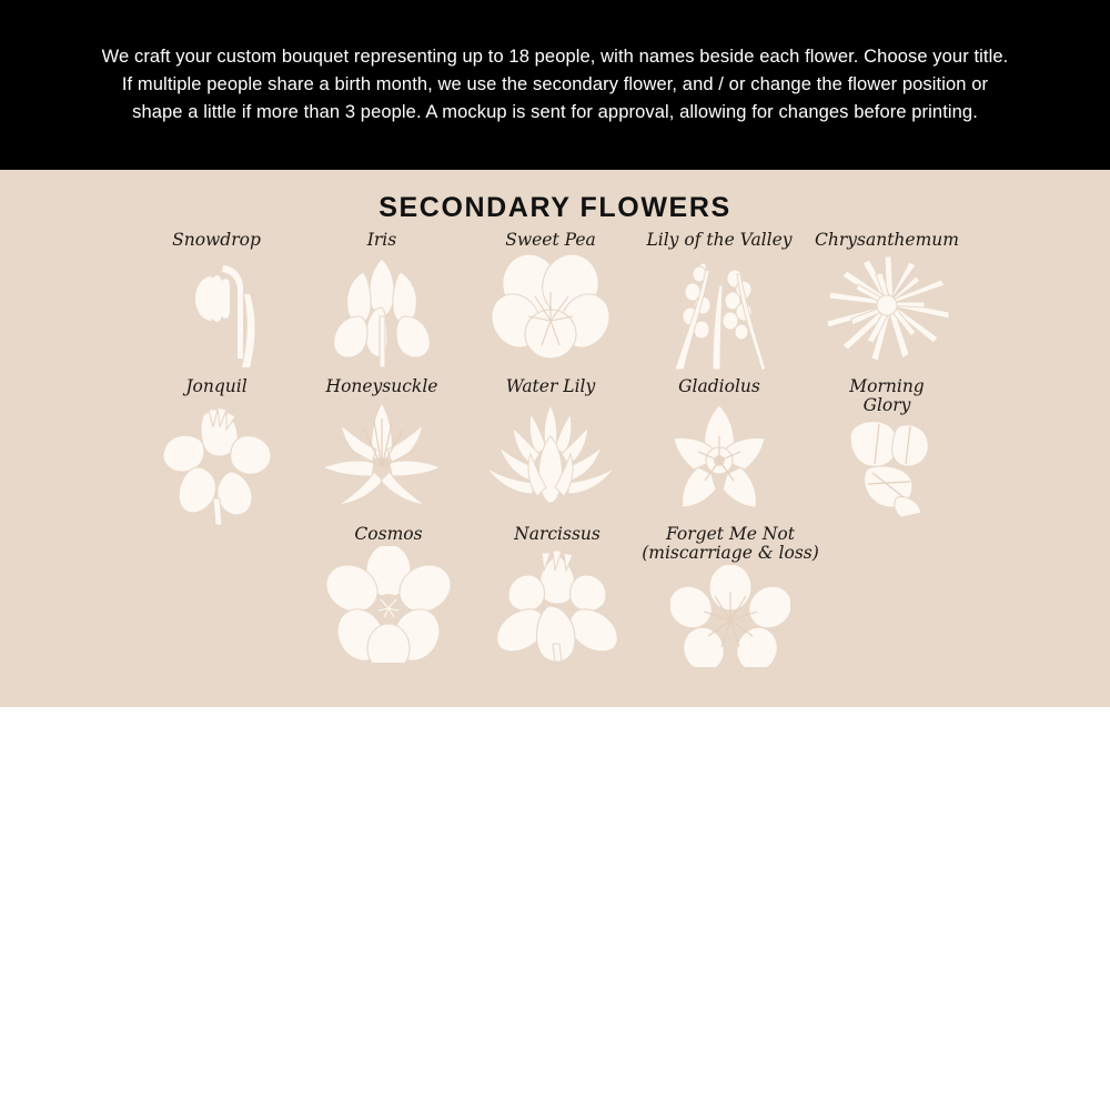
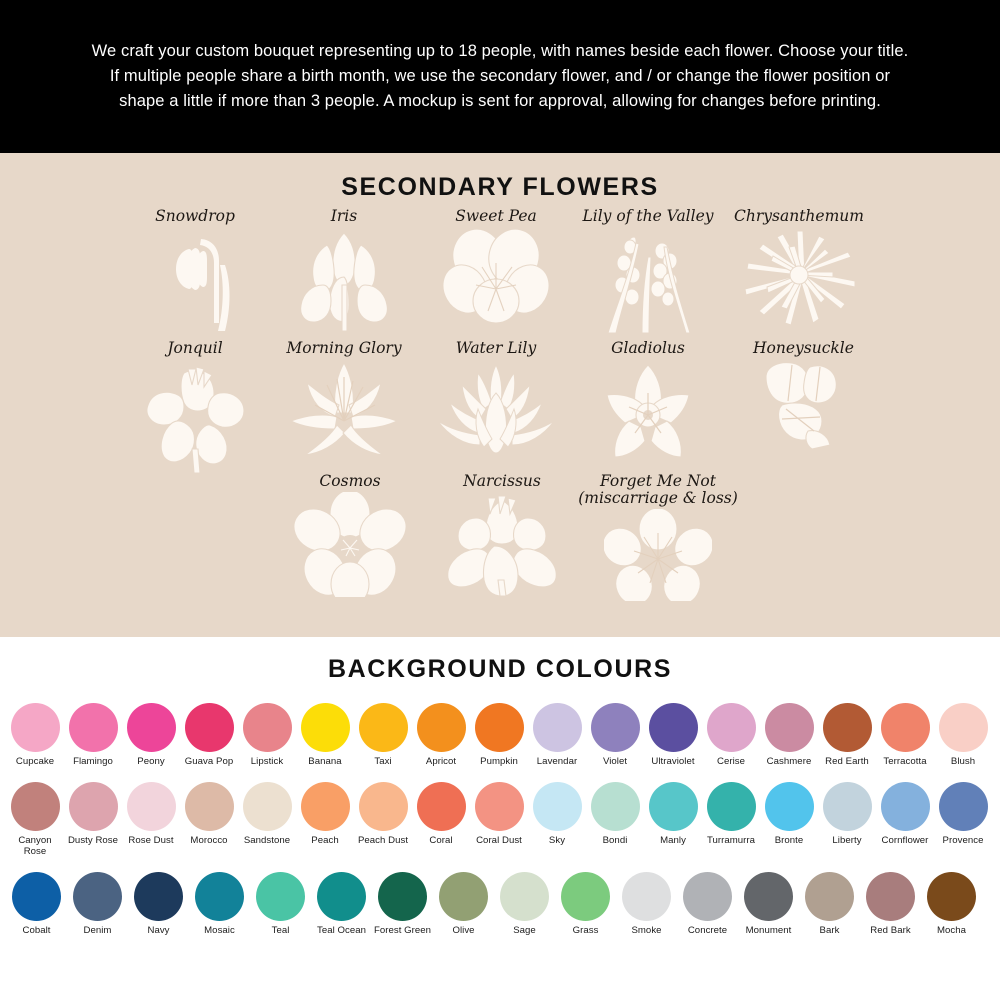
  We craft your custom bouquet representing up to 18 people, with names beside each flower. Choose your title. If multiple people share a birth month, we use the secondary flower, and / or change the flower position or shape a little if more than 3 people. A mockup is sent for approval, allowing for changes before printing.
  SECONDARY FLOWERS
  Snowdrop
  Iris
  Sweet Pea
  Lily of the Valley
  Chrysanthemum
  Jonquil
- Honeysuckle
+ Morning Glory
  Water Lily
  Gladiolus
- Morning Glory
+ Honeysuckle
  Cosmos
  Narcissus
  Forget Me Not
  (miscarriage & loss)
+ BACKGROUND COLOURS
+ Cupcake
+ Flamingo
+ Peony
+ Guava Pop
+ Lipstick
+ Banana
+ Taxi
+ Apricot
+ Pumpkin
+ Lavendar
+ Violet
+ Ultraviolet
+ Cerise
+ Cashmere
+ Red Earth
+ Terracotta
+ Blush
+ Canyon Rose
+ Dusty Rose
+ Rose Dust
+ Morocco
+ Sandstone
+ Peach
+ Peach Dust
+ Coral
+ Coral Dust
+ Sky
+ Bondi
+ Manly
+ Turramurra
+ Bronte
+ Liberty
+ Cornflower
+ Provence
+ Cobalt
+ Denim
+ Navy
+ Mosaic
+ Teal
+ Teal Ocean
+ Forest Green
+ Olive
+ Sage
+ Grass
+ Smoke
+ Concrete
+ Monument
+ Bark
+ Red Bark
+ Mocha
